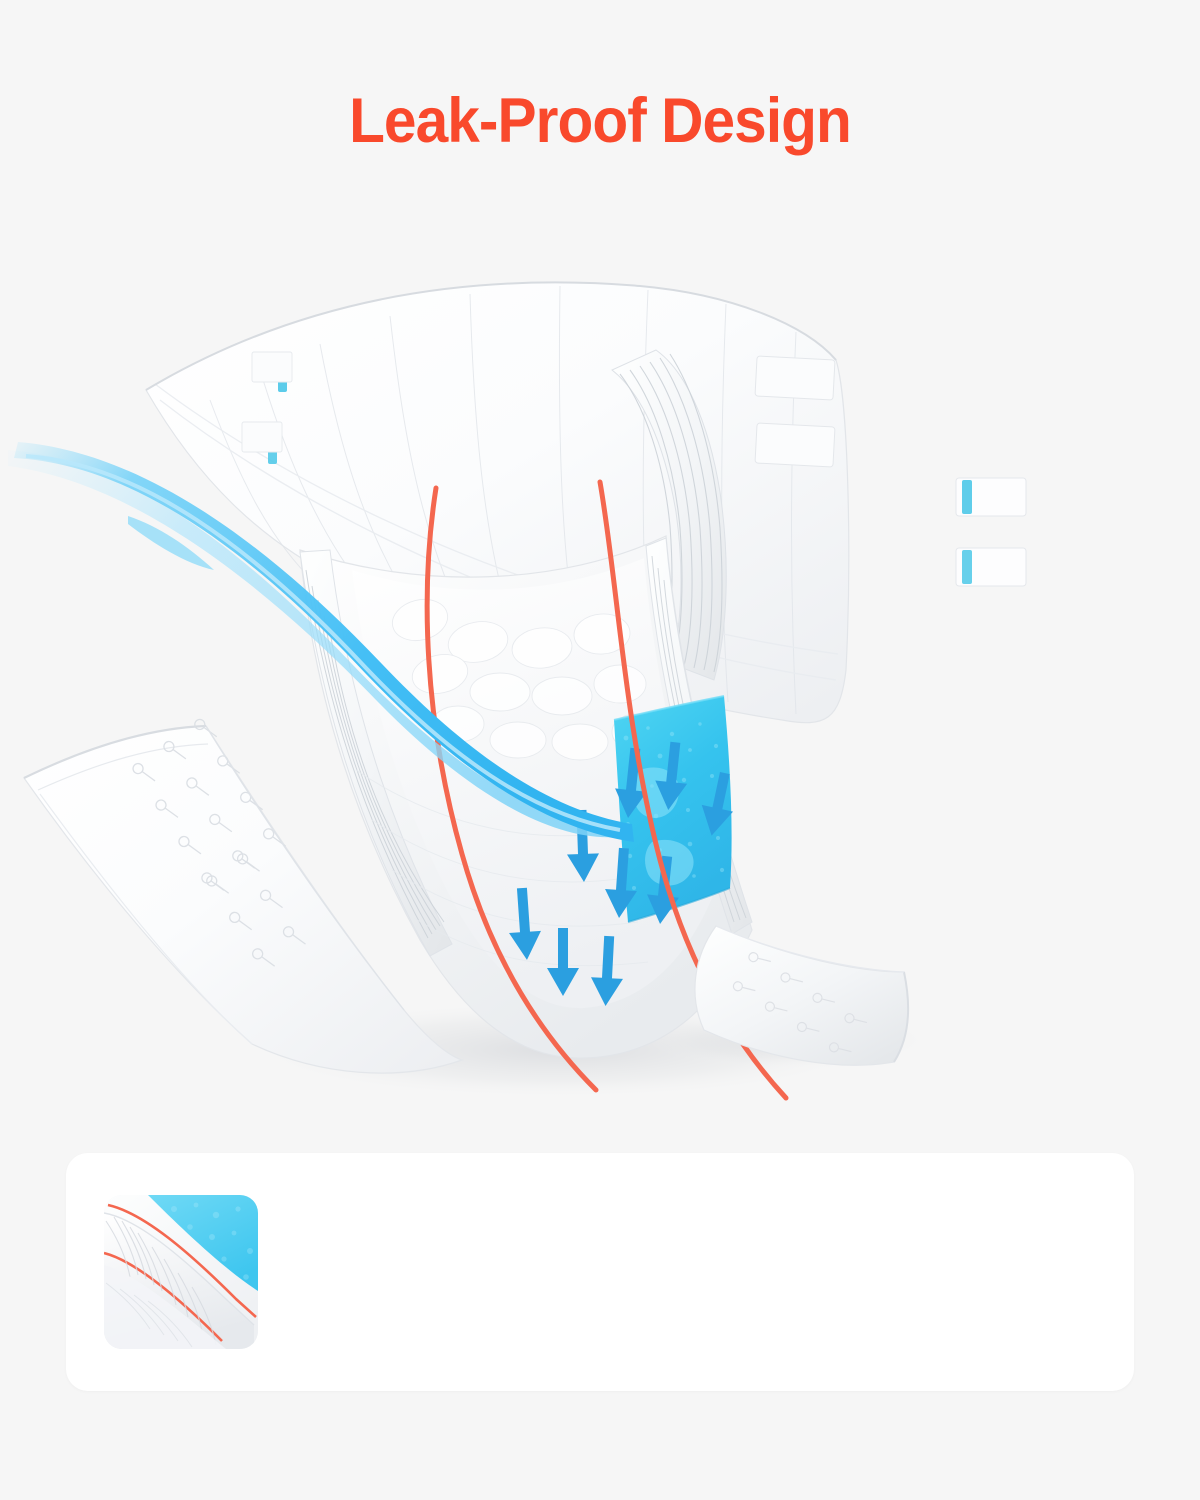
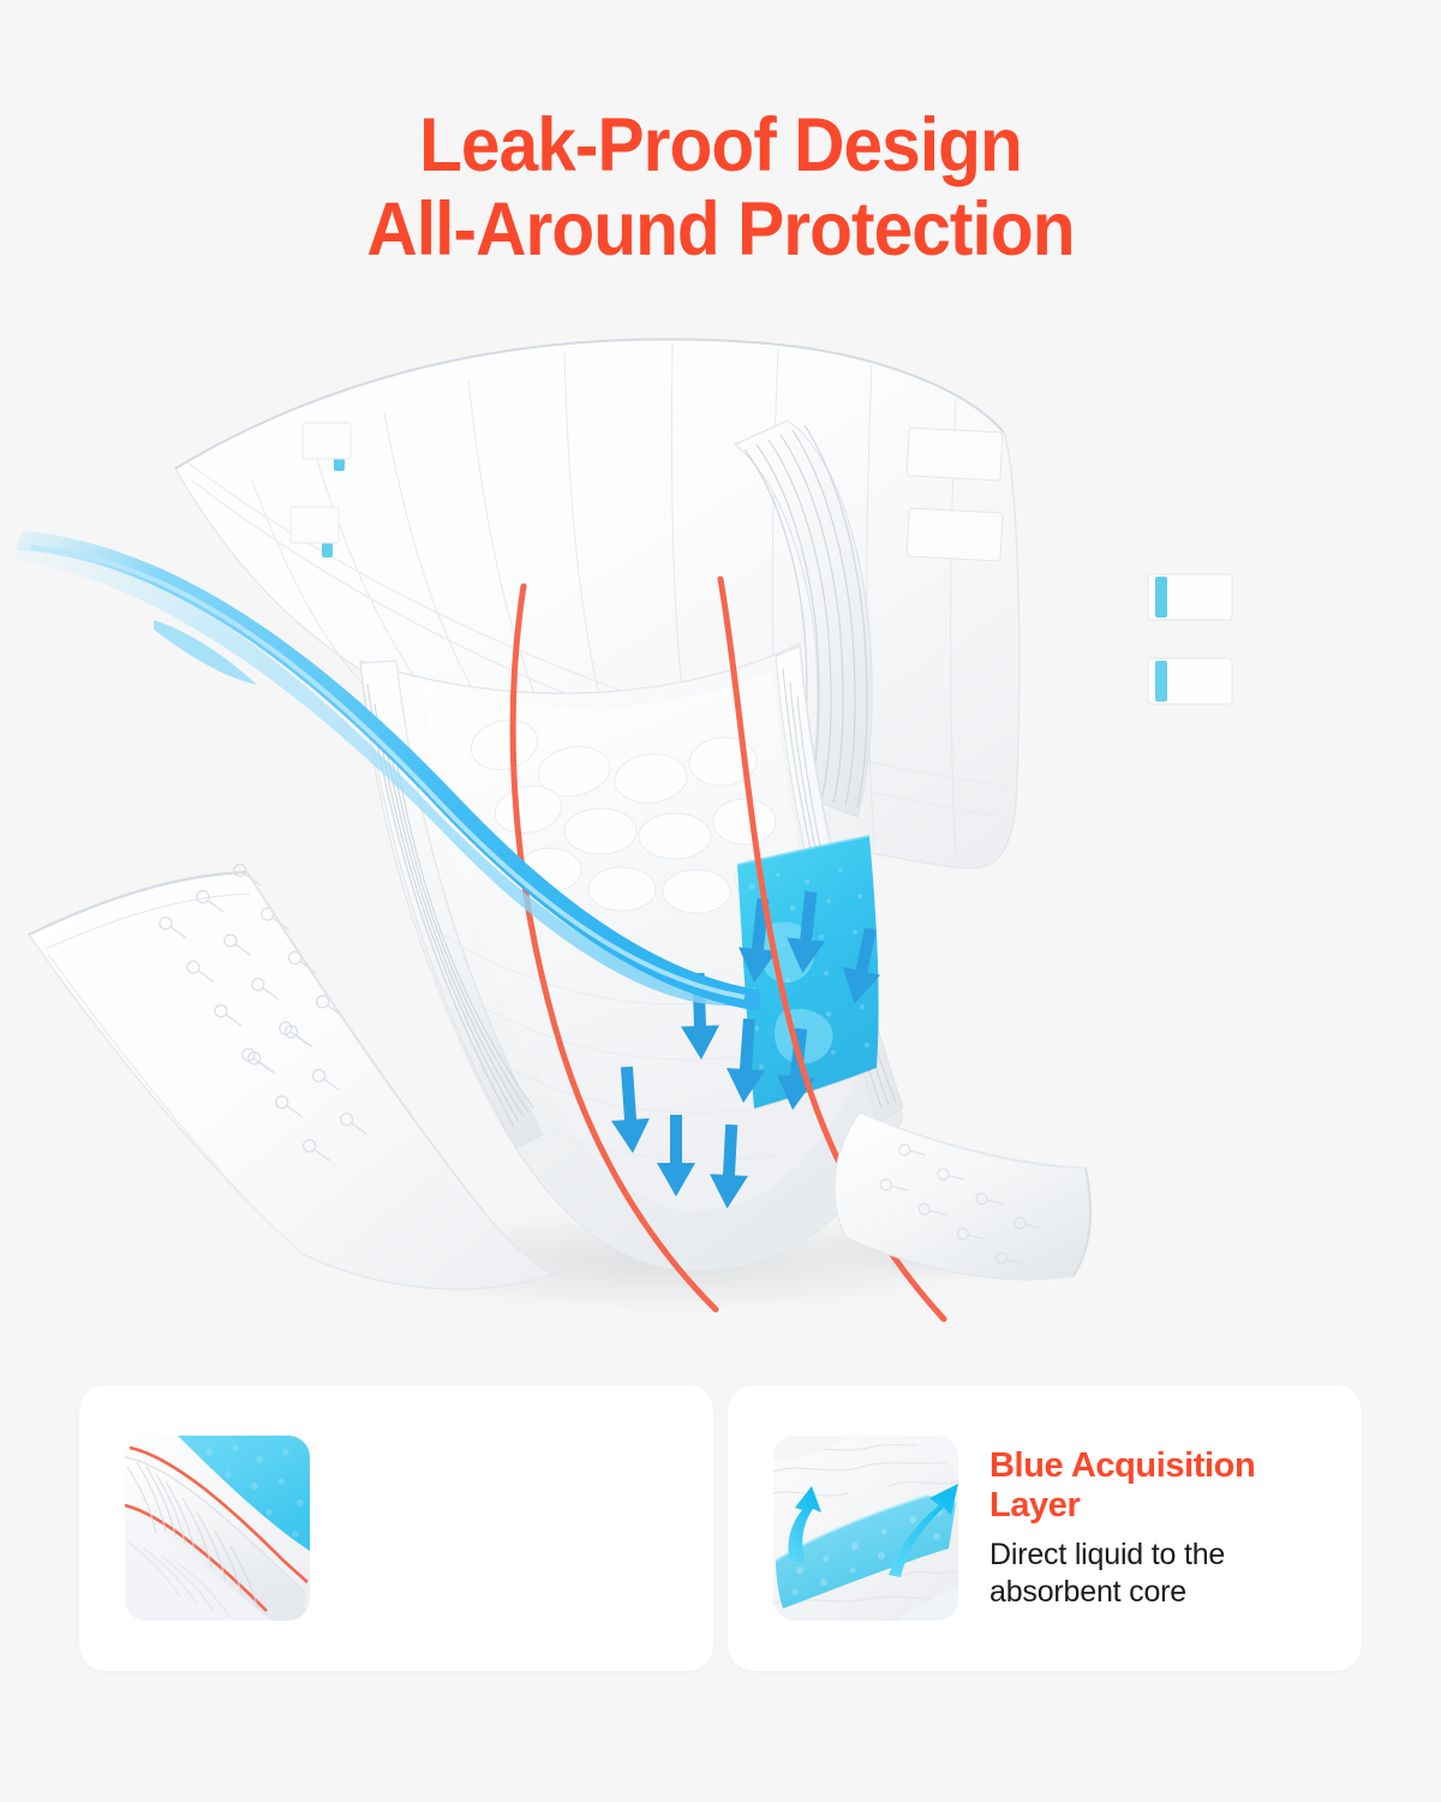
  Leak-Proof Design
+ All-Around Protection
+ Blue Acquisition Layer
+ Direct liquid to the absorbent core
